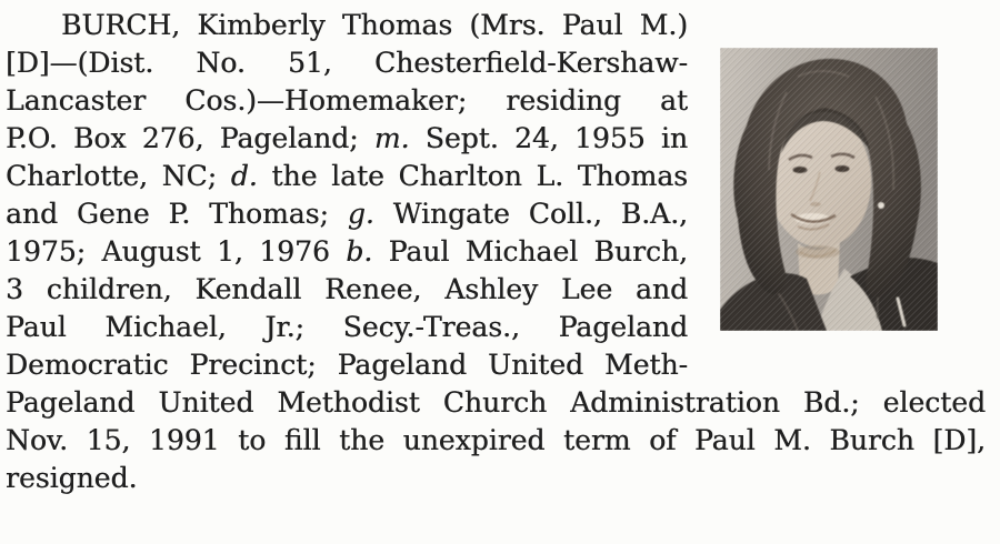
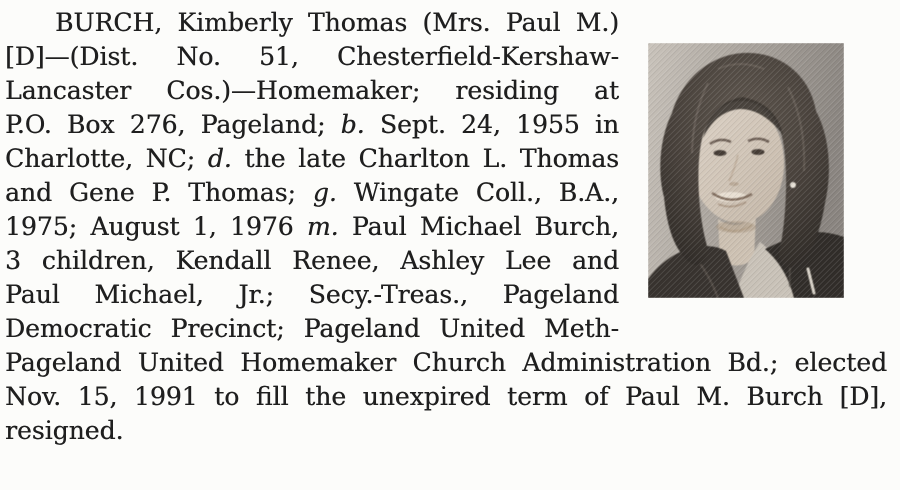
  BURCH, Kimberly Thomas (Mrs. Paul M.)
  [D]—(Dist. No. 51, Chesterfield-Kershaw-
  Lancaster Cos.)—Homemaker; residing at
- P.O. Box 276, Pageland; m. Sept. 24, 1955 in
+ P.O. Box 276, Pageland; b. Sept. 24, 1955 in
  Charlotte, NC; d. the late Charlton L. Thomas
  and Gene P. Thomas; g. Wingate Coll., B.A.,
- 1975; August 1, 1976 b. Paul Michael Burch,
+ 1975; August 1, 1976 m. Paul Michael Burch,
  3 children, Kendall Renee, Ashley Lee and
  Paul Michael, Jr.; Secy.-Treas., Pageland
  Democratic Precinct; Pageland United Meth-
- Pageland United Methodist Church Administration Bd.; elected
+ Pageland United Homemaker Church Administration Bd.; elected
  Nov. 15, 1991 to fill the unexpired term of Paul M. Burch [D],
  resigned.
